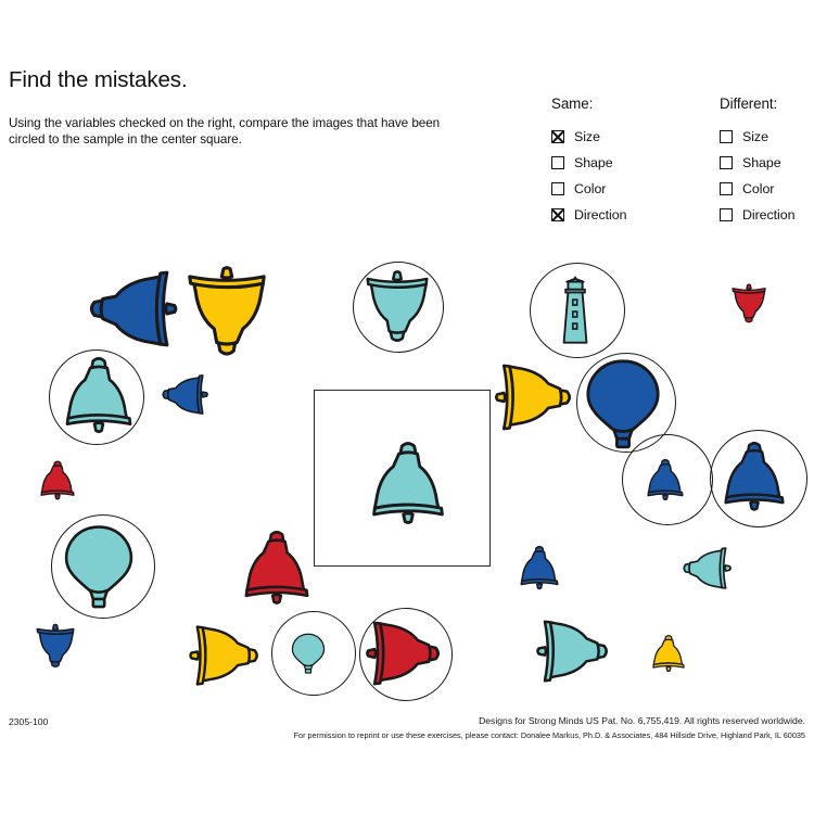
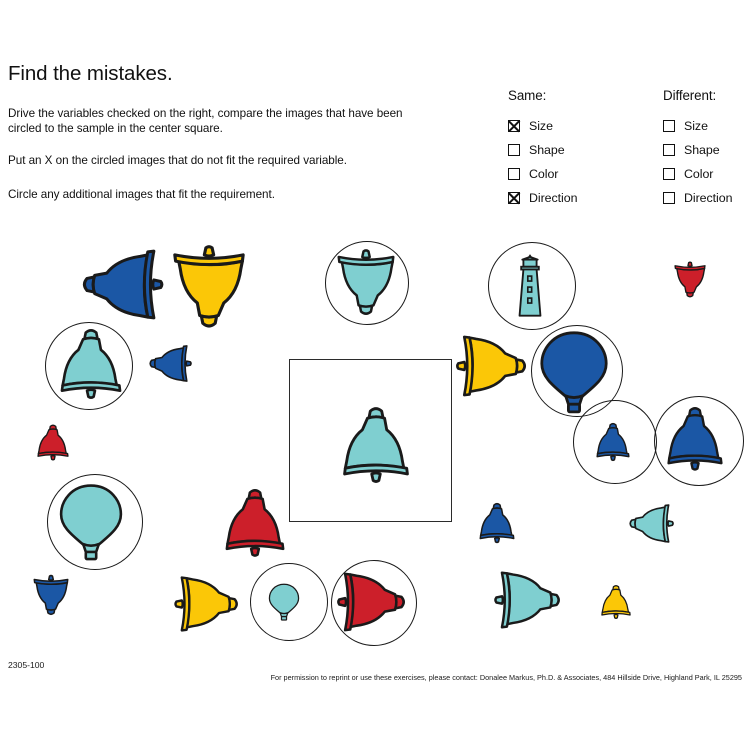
  Find the mistakes.
- Using the variables checked on the right, compare the images that have been circled to the sample in the center square.
+ Drive the variables checked on the right, compare the images that have been circled to the sample in the center square.
+ Put an X on the circled images that do not fit the required variable.
+ Circle any additional images that fit the requirement.
  Same:
  Size
  Shape
  Color
  Direction
  Different:
  Size
  Shape
  Color
  Direction
  2305-100
- Designs for Strong Minds US Pat. No. 6,755,419. All rights reserved worldwide.
- For permission to reprint or use these exercises, please contact: Donalee Markus, Ph.D. & Associates, 484 Hillside Drive, Highland Park, IL 60035
+ For permission to reprint or use these exercises, please contact: Donalee Markus, Ph.D. & Associates, 484 Hillside Drive, Highland Park, IL 25295
